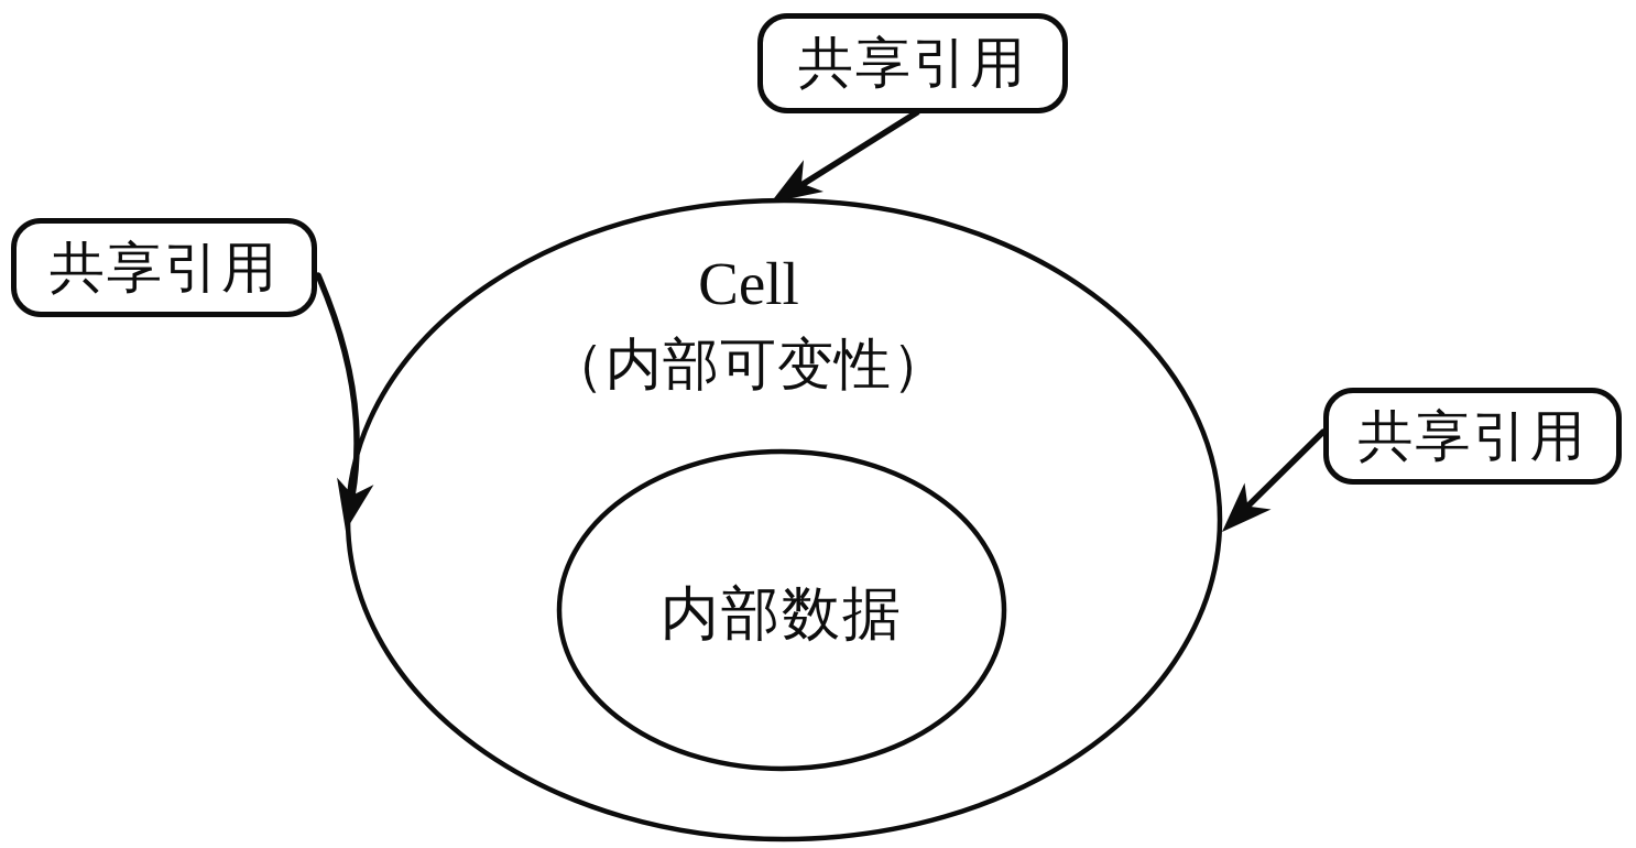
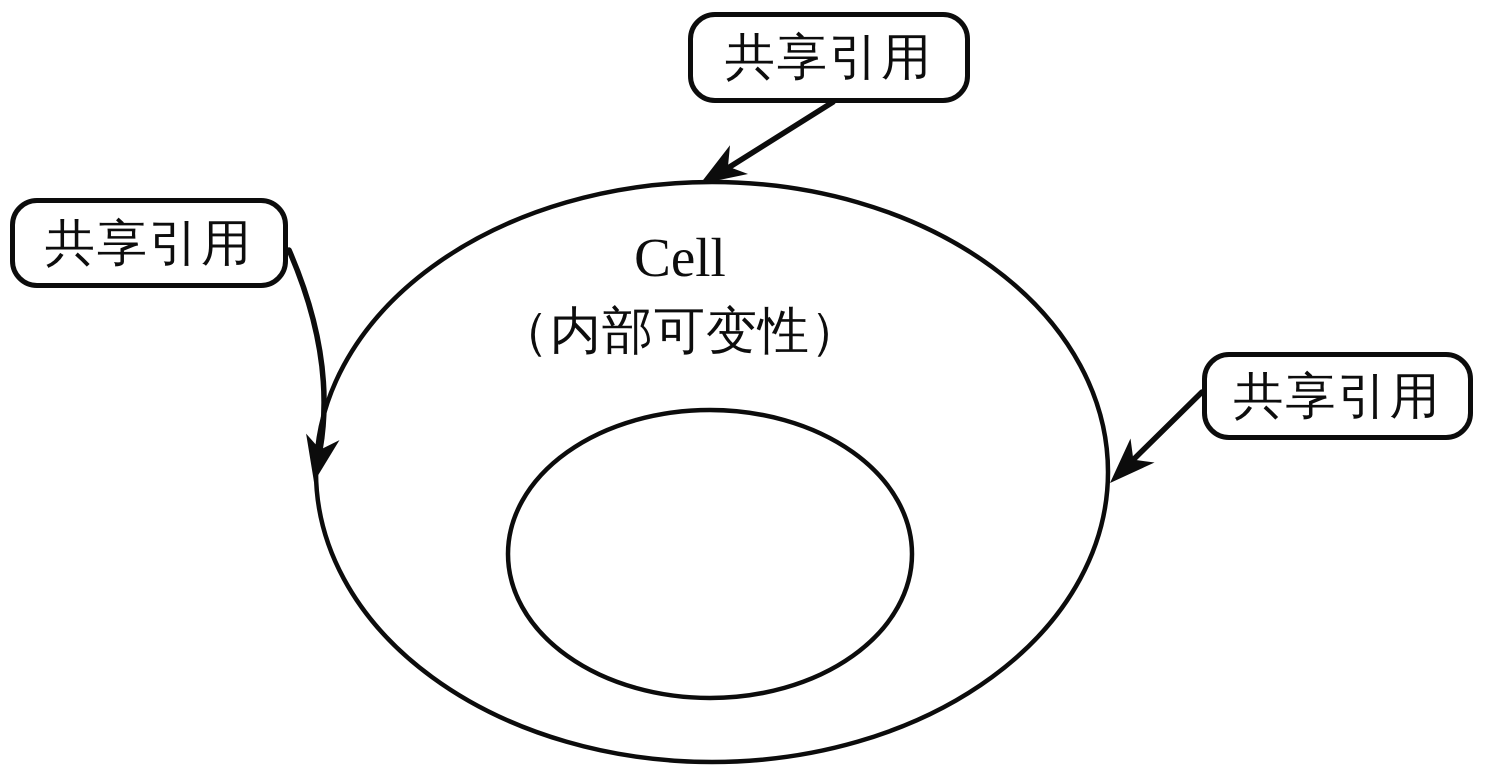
  共享引用
  共享引用
  共享引用
  Cell
  （内部可变性）
- 内部数据
